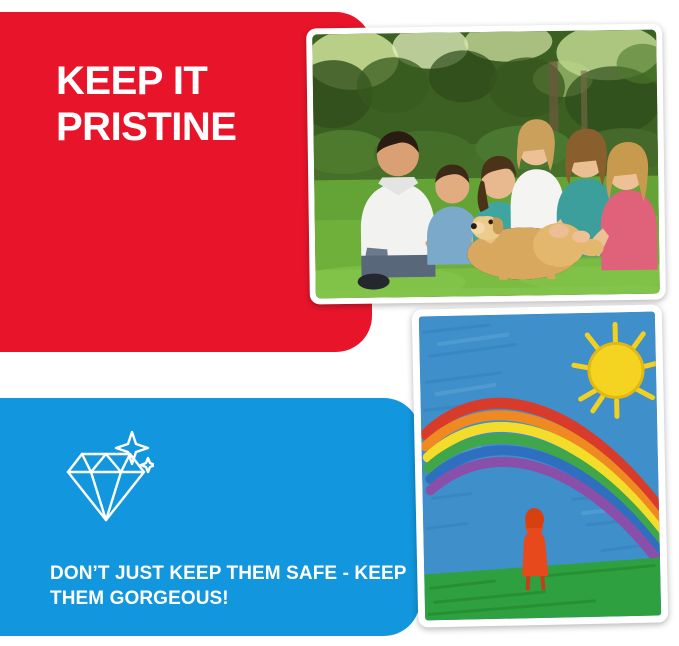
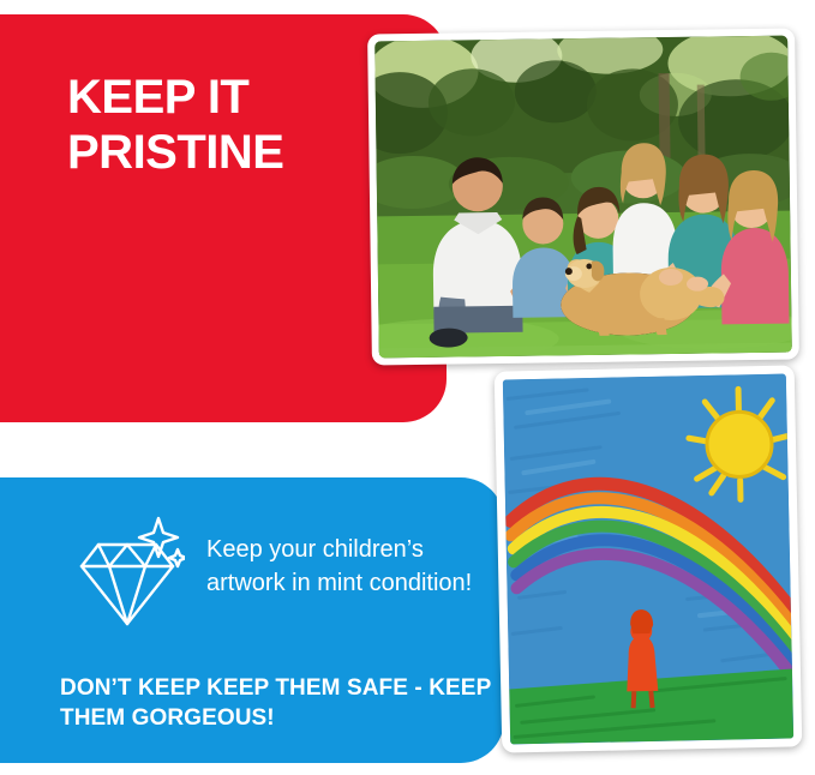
  KEEP IT PRISTINE
+ Keep your children’s artwork in mint condition!
- DON’T JUST KEEP THEM SAFE - KEEP THEM GORGEOUS!
+ DON’T KEEP KEEP THEM SAFE - KEEP THEM GORGEOUS!
